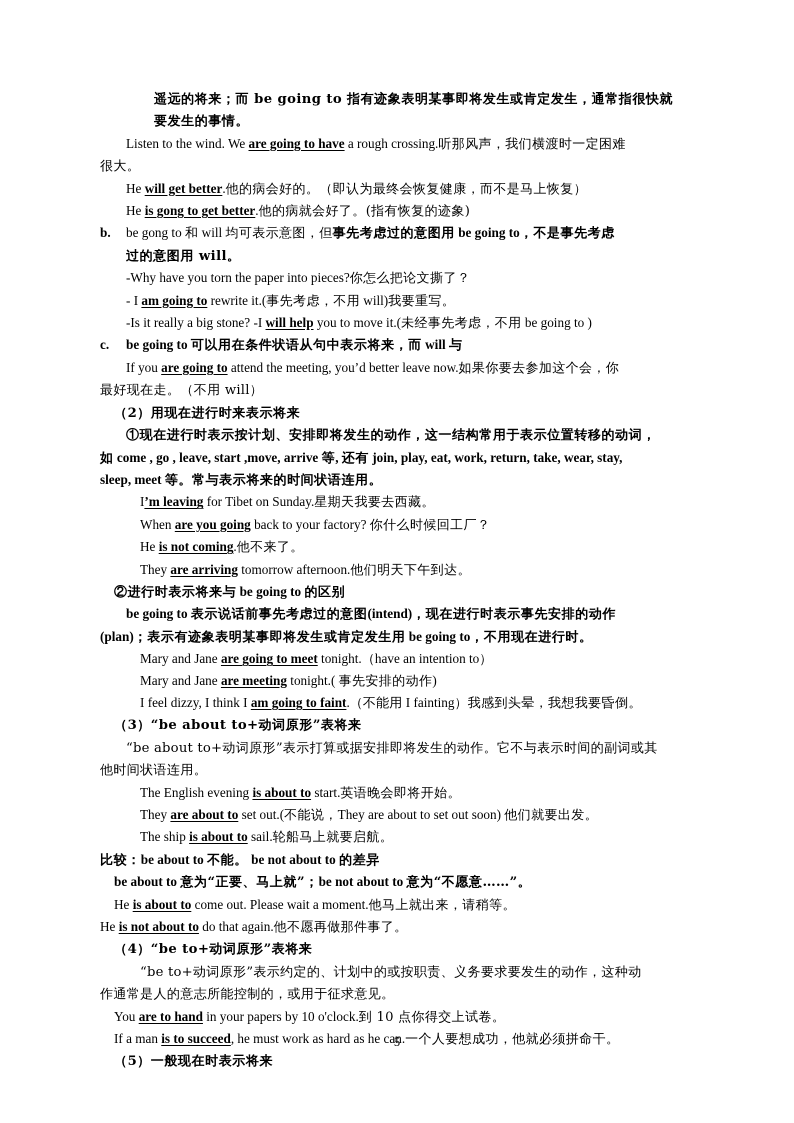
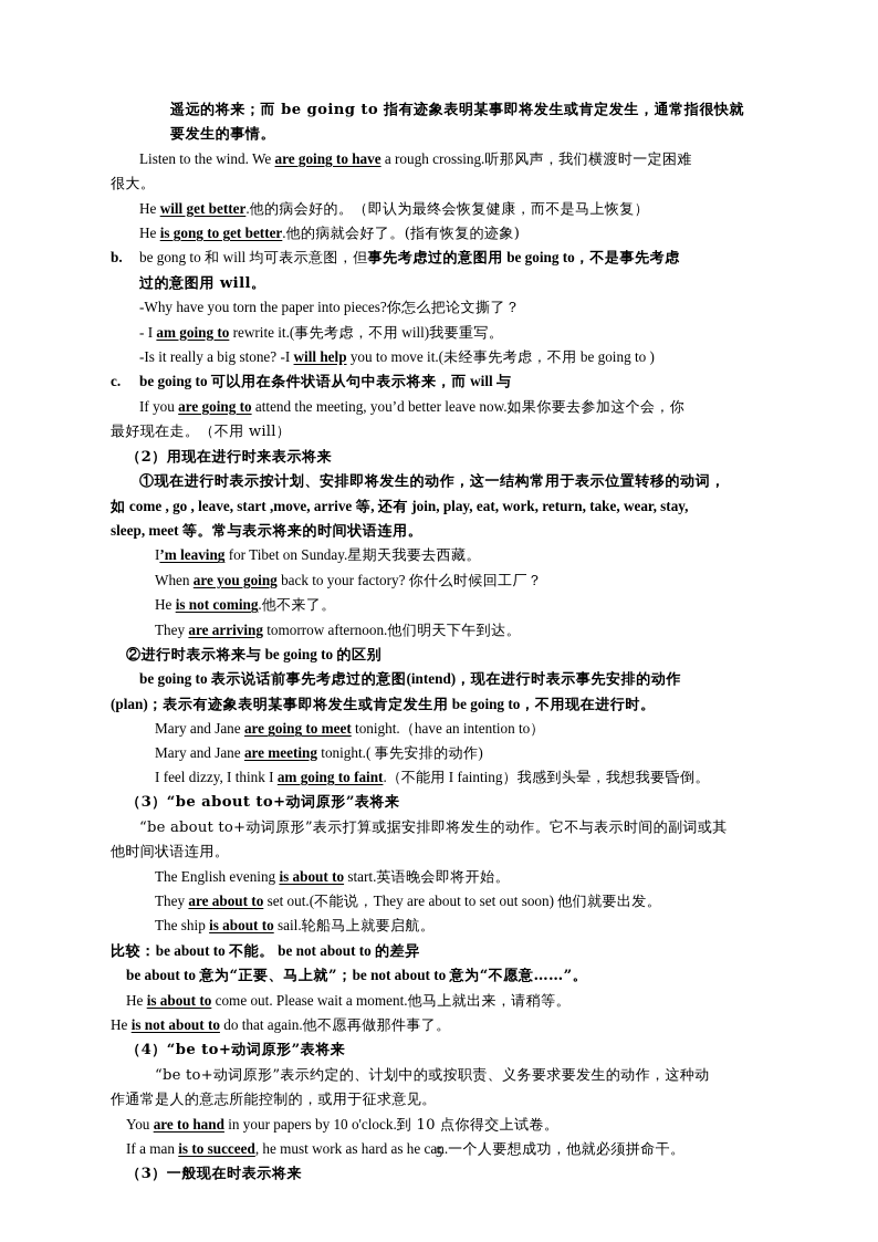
  遥远的将来；而 be going to 指有迹象表明某事即将发生或肯定发生，通常指很快就
  要发生的事情。
  Listen to the wind. We are going to have a rough crossing.听那风声，我们横渡时一定困难
  很大。
  He will get better.他的病会好的。（即认为最终会恢复健康，而不是马上恢复）
  He is gong to get better.他的病就会好了。(指有恢复的迹象)
  b.
  be gong to 和 will 均可表示意图，但事先考虑过的意图用 be going to，不是事先考虑
  过的意图用 will。
  -Why have you torn the paper into pieces?你怎么把论文撕了？
  - I am going to rewrite it.(事先考虑，不用 will)我要重写。
  -Is it really a big stone? -I will help you to move it.(未经事先考虑，不用 be going to )
  c.
  be going to 可以用在条件状语从句中表示将来，而 will 与
  If you are going to attend the meeting, you’d better leave now.如果你要去参加这个会，你
  最好现在走。（不用 will）
  （2）用现在进行时来表示将来
  ①现在进行时表示按计划、安排即将发生的动作，这一结构常用于表示位置转移的动词，
  如 come , go , leave, start ,move, arrive 等, 还有 join, play, eat, work, return, take, wear, stay,
  sleep, meet 等。常与表示将来的时间状语连用。
  I’m leaving for Tibet on Sunday.星期天我要去西藏。
  When are you going back to your factory? 你什么时候回工厂？
  He is not coming.他不来了。
  They are arriving tomorrow afternoon.他们明天下午到达。
  ②进行时表示将来与 be going to 的区别
  be going to 表示说话前事先考虑过的意图(intend)，现在进行时表示事先安排的动作
  (plan)；表示有迹象表明某事即将发生或肯定发生用 be going to，不用现在进行时。
  Mary and Jane are going to meet tonight.（have an intention to）
  Mary and Jane are meeting tonight.( 事先安排的动作)
  I feel dizzy, I think I am going to faint.（不能用 I fainting）我感到头晕，我想我要昏倒。
  （3）“be about to+动词原形”表将来
  “be about to+动词原形”表示打算或据安排即将发生的动作。它不与表示时间的副词或其
  他时间状语连用。
  The English evening is about to start.英语晚会即将开始。
  They are about to set out.(不能说，They are about to set out soon) 他们就要出发。
  The ship is about to sail.轮船马上就要启航。
  比较：be about to 不能。 be not about to 的差异
  be about to 意为“正要、马上就”；be not about to 意为“不愿意……”。
  He is about to come out. Please wait a moment.他马上就出来，请稍等。
  He is not about to do that again.他不愿再做那件事了。
  （4）“be to+动词原形”表将来
  “be to+动词原形”表示约定的、计划中的或按职责、义务要求要发生的动作，这种动
  作通常是人的意志所能控制的，或用于征求意见。
  You are to hand in your papers by 10 o'clock.到 10 点你得交上试卷。
  If a man is to succeed, he must work as hard as he can.一个人要想成功，他就必须拼命干。
- （5）一般现在时表示将来
+ （3）一般现在时表示将来
  5
